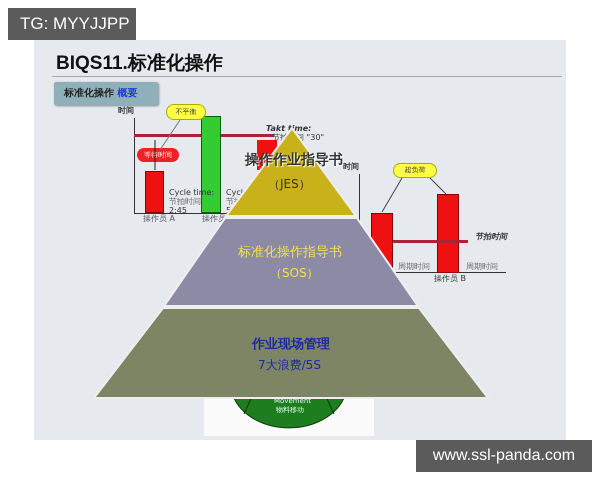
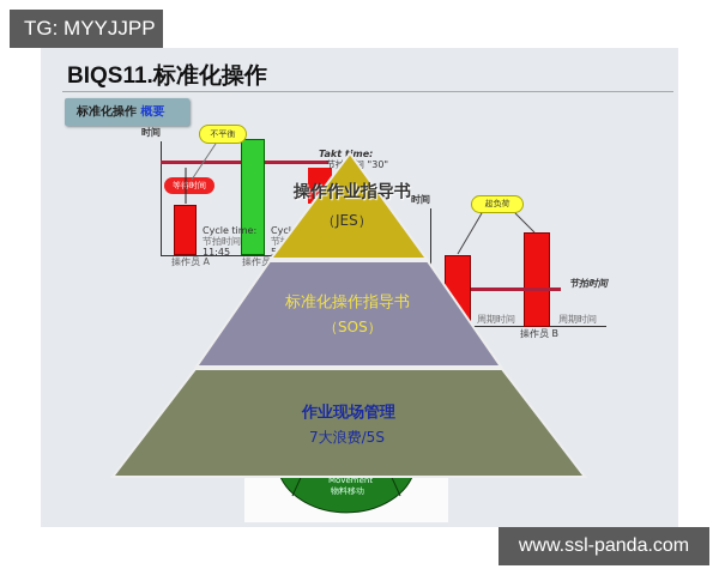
  TG: MYYJJPP
  BIQS11.标准化操作
  标准化操作 概要
  时间
  不平衡
  等时间
  Takt tme:
  Cycle time:
  节拍时间
- 2:45
+ 11:45
  Cycl
  5
  操作员 A
  操作员
  时间
  超负荷
  节拍时间
  周期时间
  周期时间
  操作员 B
  Movement
  物料移动
  操作作业指导书
  （JES）
  标准化操作指导书
  （SOS）
  作业现场管理
  7大浪费/5S
  www.ssl-panda.com
